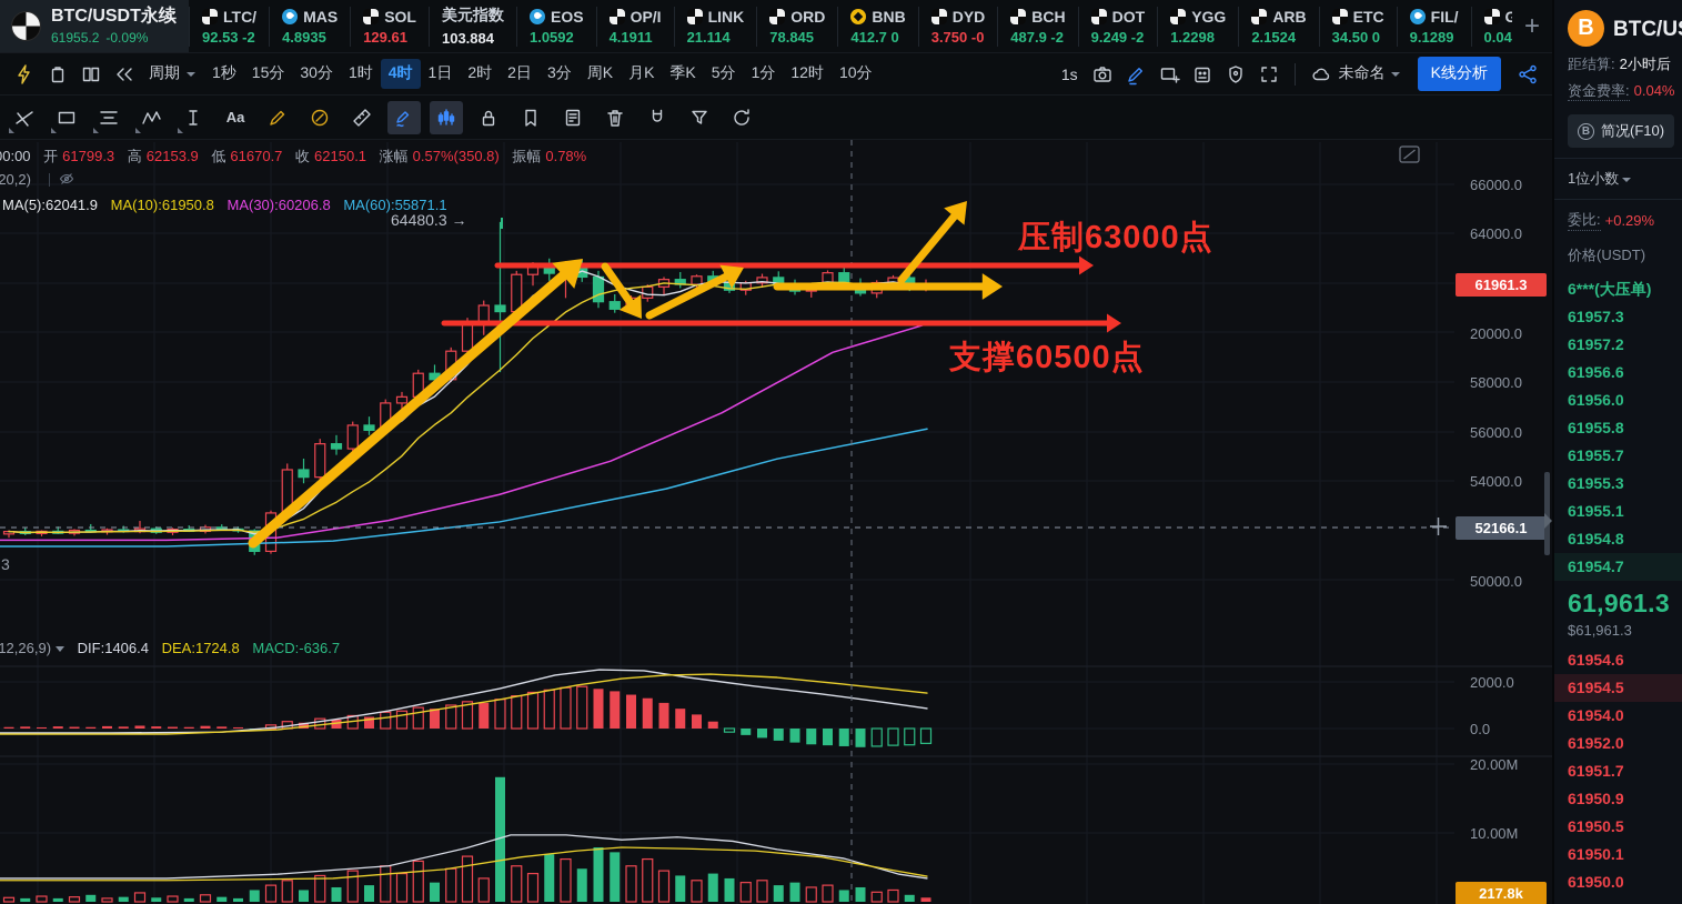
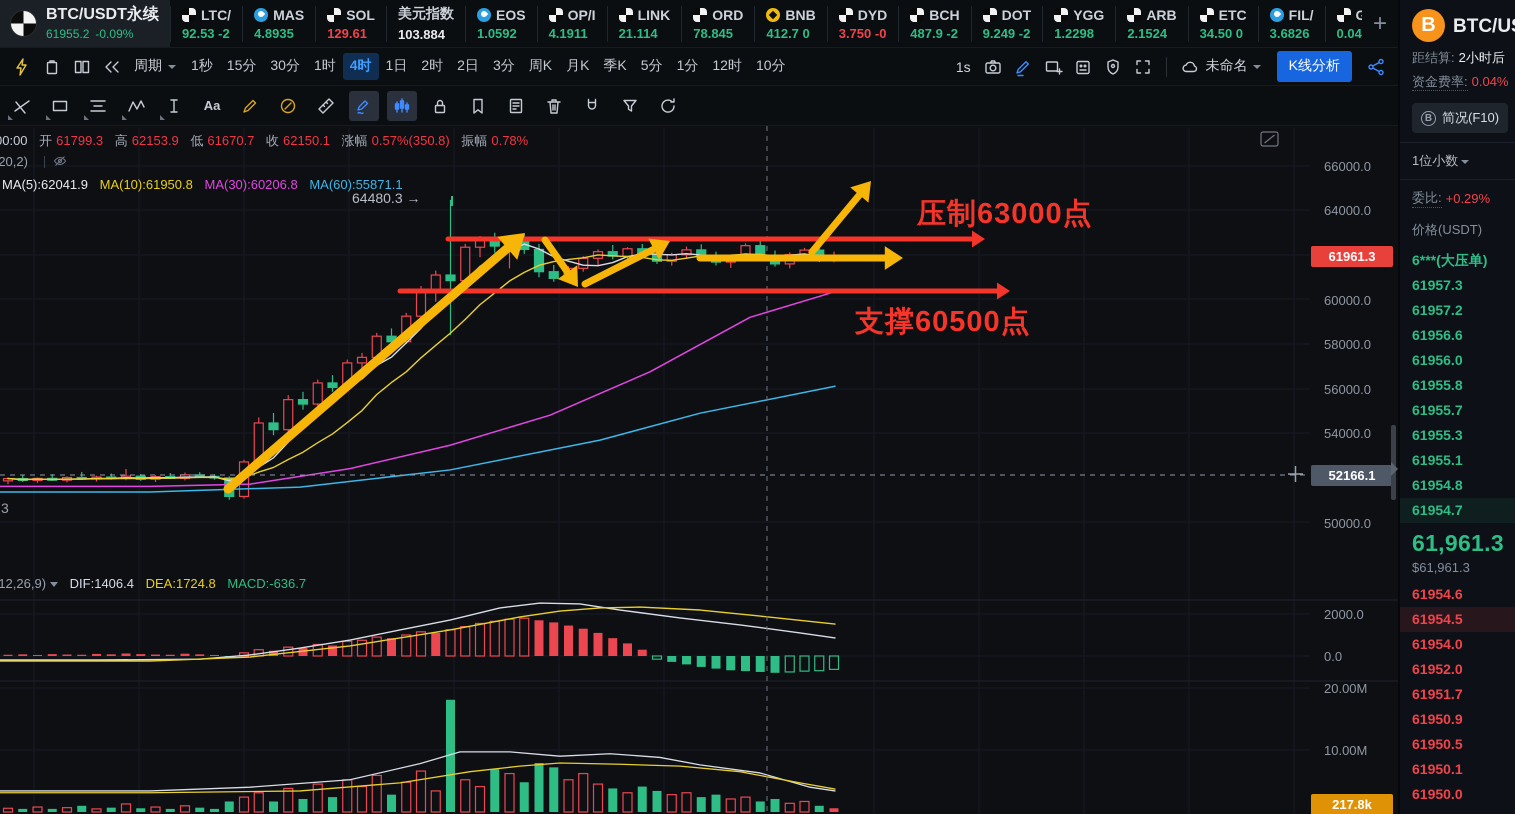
  BTC/USDT永续
  61955.2
  -0.09%
  LTC/
  92.53 -2
  MAS
  4.8935
  SOL
  129.61
  美元指数
  103.884
  EOS
  1.0592
  OP/I
  4.1911
  LINK
  21.114
  ORD
  78.845
  BNB
  412.7 0
  DYD
  3.750 -0
  BCH
  487.9 -2
  DOT
  9.249 -2
  YGG
  1.2298
  ARB
  2.1524
  ETC
  34.50 0
  FIL/
- 9.1289
+ 3.6826
  +
  周期
  1秒
  15分
  30分
  1时
  4时
  1日
  2时
  2日
  3分
  周K
  月K
  季K
  5分
  1分
  12时
  10分
  1s
  未命名
  K线分析
  Aa
  66000.0
  64000.0
- 20000.0
+ 60000.0
  58000.0
  56000.0
  54000.0
  50000.0
  2000.0
  0.0
  20.00M
  10.00M
  0:00 开 61799.3 高 62153.9 低 61670.7 收 62150.1 涨幅 0.57%(350.8) 振幅 0.78%
  20,2)
  MA(5):62041.9 MA(10):61950.8 MA(30):60206.8 MA(60):55871.1
  64480.3 →
  压制63000点
  支撑60500点
  12,26,9) DIF:1406.4 DEA:1724.8 MACD:-636.7
  61961.3
  52166.1
  217.8k
  3
  B
  距结算: 2小时后
  资金费率: 0.04%
  B
  简况(F10)
  1位小数
  委比:
  +0.29%
  价格(USDT)
  6***(大压单)
  61957.3
  61957.2
  61956.6
  61956.0
  61955.8
  61955.7
  61955.3
  61955.1
  61954.8
  61954.7
  61,961.3
  $61,961.3
  61954.6
  61954.5
  61954.0
  61952.0
  61951.7
  61950.9
  61950.5
  61950.1
  61950.0
